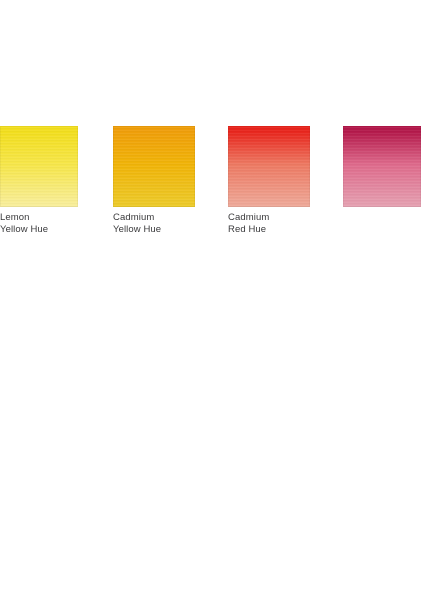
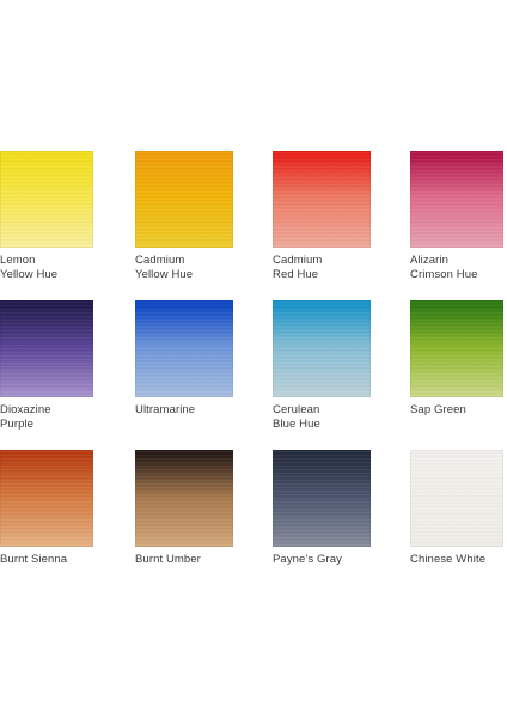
  Lemon
  Yellow Hue
  Cadmium
  Yellow Hue
  Cadmium
  Red Hue
+ Alizarin
+ Crimson Hue
+ Dioxazine
+ Purple
+ Ultramarine
+ Cerulean
+ Blue Hue
+ Sap Green
+ Burnt Sienna
+ Burnt Umber
+ Payne's Gray
+ Chinese White
